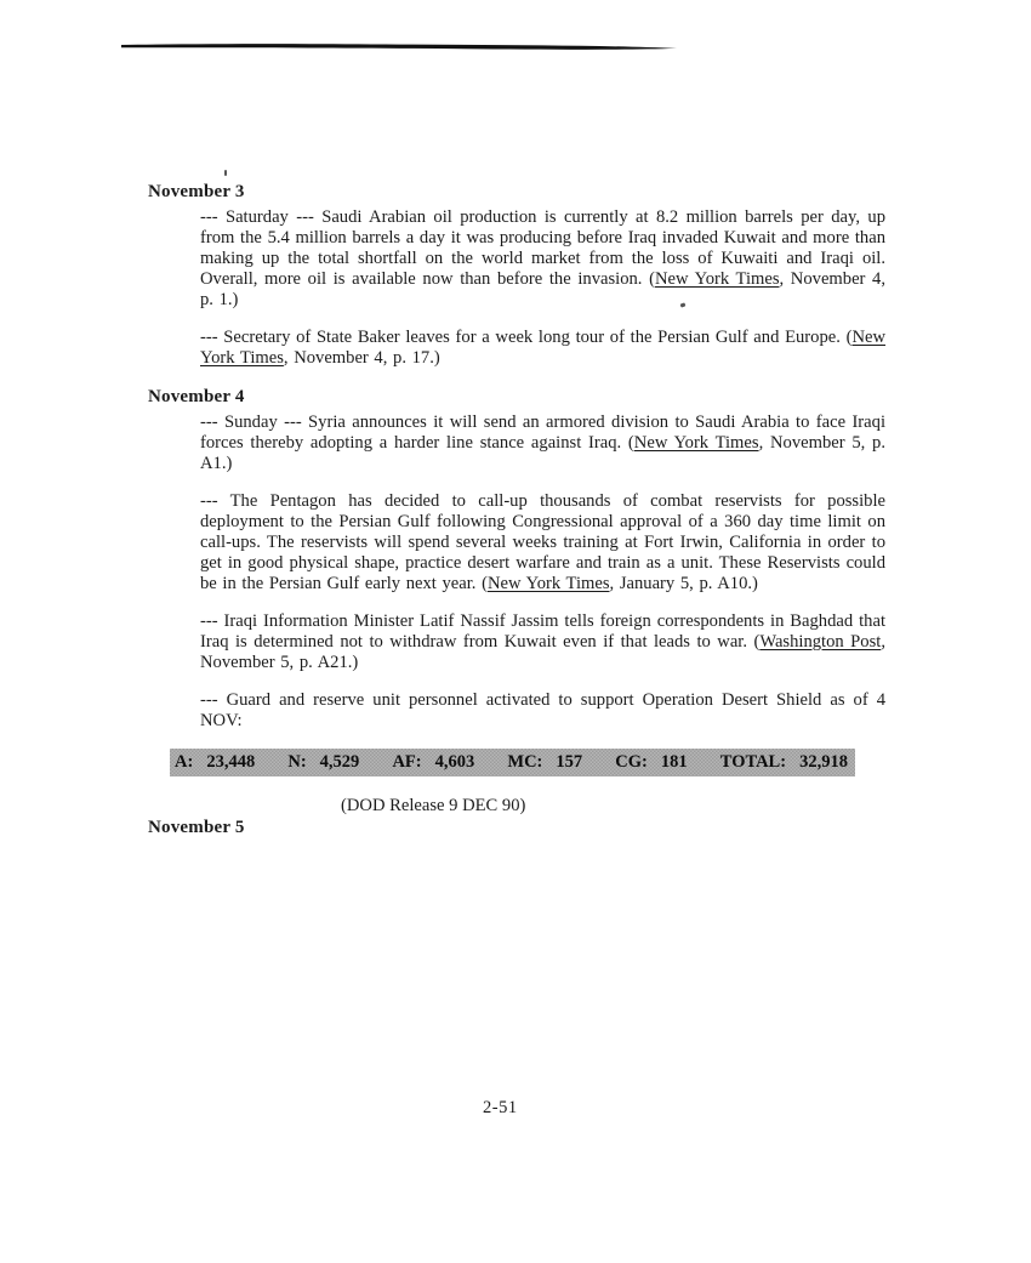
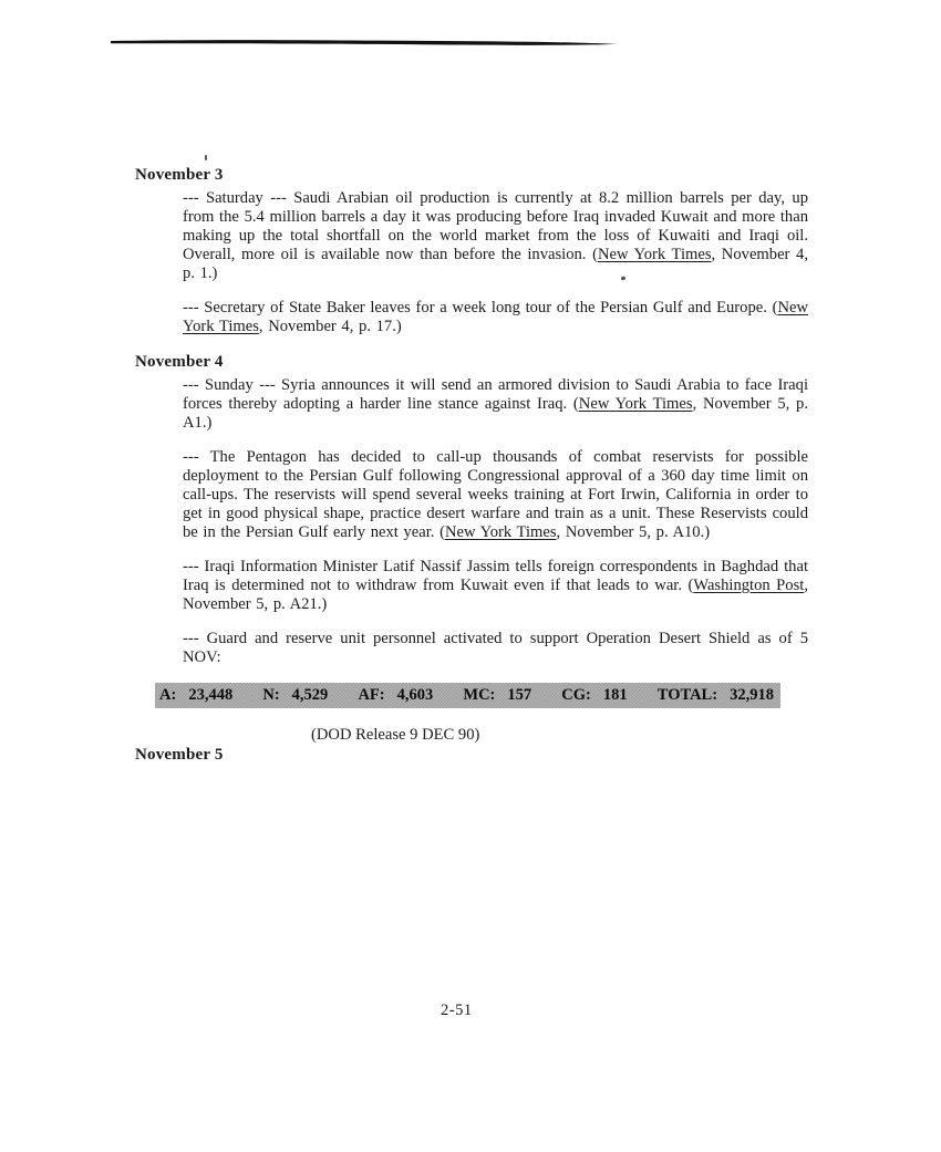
  November 3
  --- Saturday --- Saudi Arabian oil production is currently at 8.2 million barrels per day, up from the 5.4 million barrels a day it was producing before Iraq invaded Kuwait and more than making up the total shortfall on the world market from the loss of Kuwaiti and Iraqi oil. Overall, more oil is available now than before the invasion. (New York Times, November 4, p. 1.)
  --- Secretary of State Baker leaves for a week long tour of the Persian Gulf and Europe. (New York Times, November 4, p. 17.)
  November 4
  --- Sunday --- Syria announces it will send an armored division to Saudi Arabia to face Iraqi forces thereby adopting a harder line stance against Iraq. (New York Times, November 5, p. A1.)
- --- The Pentagon has decided to call-up thousands of combat reservists for possible deployment to the Persian Gulf following Congressional approval of a 360 day time limit on call-ups. The reservists will spend several weeks training at Fort Irwin, California in order to get in good physical shape, practice desert warfare and train as a unit. These Reservists could be in the Persian Gulf early next year. (New York Times, January 5, p. A10.)
+ --- The Pentagon has decided to call-up thousands of combat reservists for possible deployment to the Persian Gulf following Congressional approval of a 360 day time limit on call-ups. The reservists will spend several weeks training at Fort Irwin, California in order to get in good physical shape, practice desert warfare and train as a unit. These Reservists could be in the Persian Gulf early next year. (New York Times, November 5, p. A10.)
  --- Iraqi Information Minister Latif Nassif Jassim tells foreign correspondents in Baghdad that Iraq is determined not to withdraw from Kuwait even if that leads to war. (Washington Post, November 5, p. A21.)
- --- Guard and reserve unit personnel activated to support Operation Desert Shield as of 4 NOV:
+ --- Guard and reserve unit personnel activated to support Operation Desert Shield as of 5 NOV:
  A:
  23,448
  N:
  4,529
  AF:
  4,603
  MC:
  157
  CG:
  181
  TOTAL:
  32,918
  (DOD Release 9 DEC 90)
  November 5
  2-51
